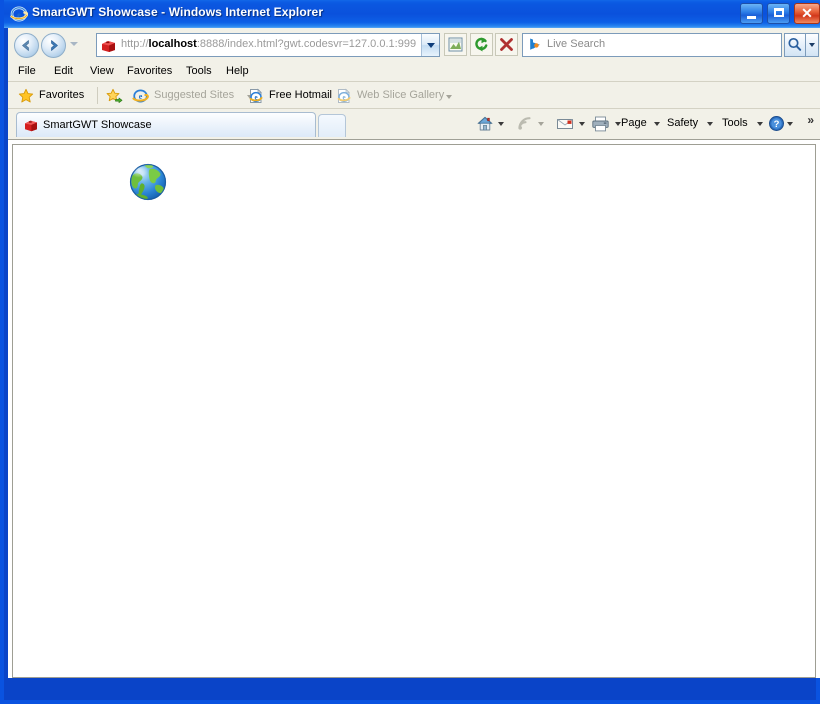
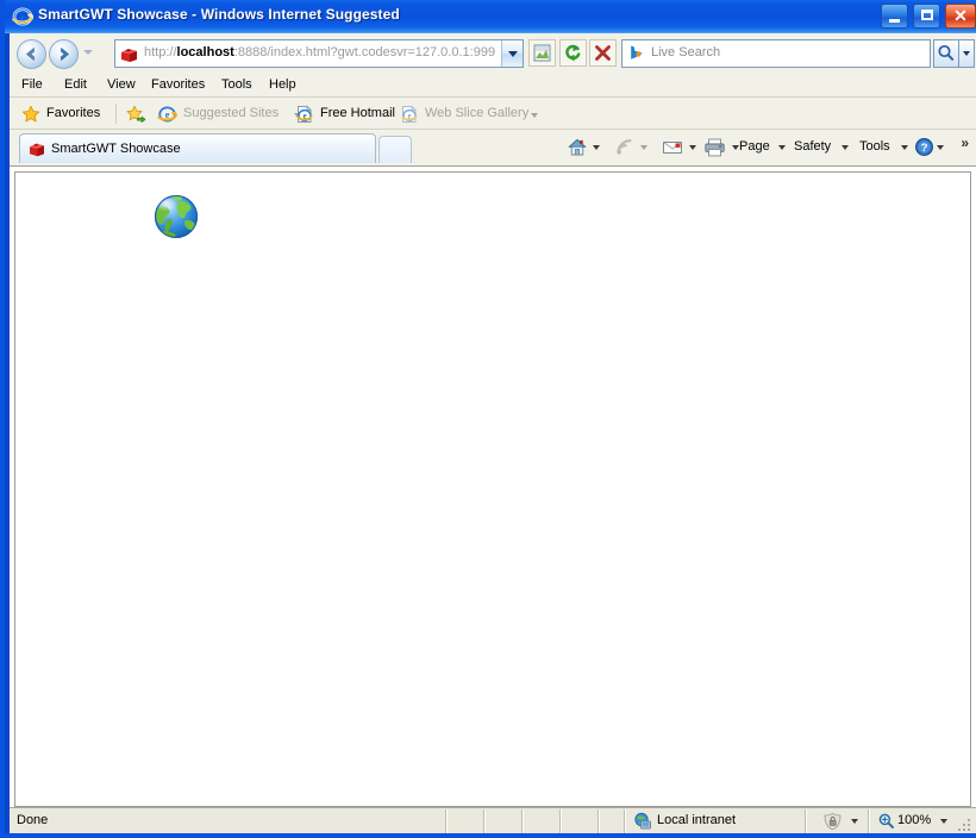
  e
- SmartGWT Showcase - Windows Internet Explorer
+ SmartGWT Showcase - Windows Internet Suggested
  ✕
  http://localhost:8888/index.html?gwt.codesvr=127.0.0.1:999
  Live Search
  File
  Edit
  View
  Favorites
  Tools
  Help
  Favorites
  e
  Suggested Sites
  e
  Free Hotmail
  e
  Web Slice Gallery
  SmartGWT Showcase
  Page
  Safety
  Tools
  ?
  »
+ Done
+ Local intranet
+ 100%
